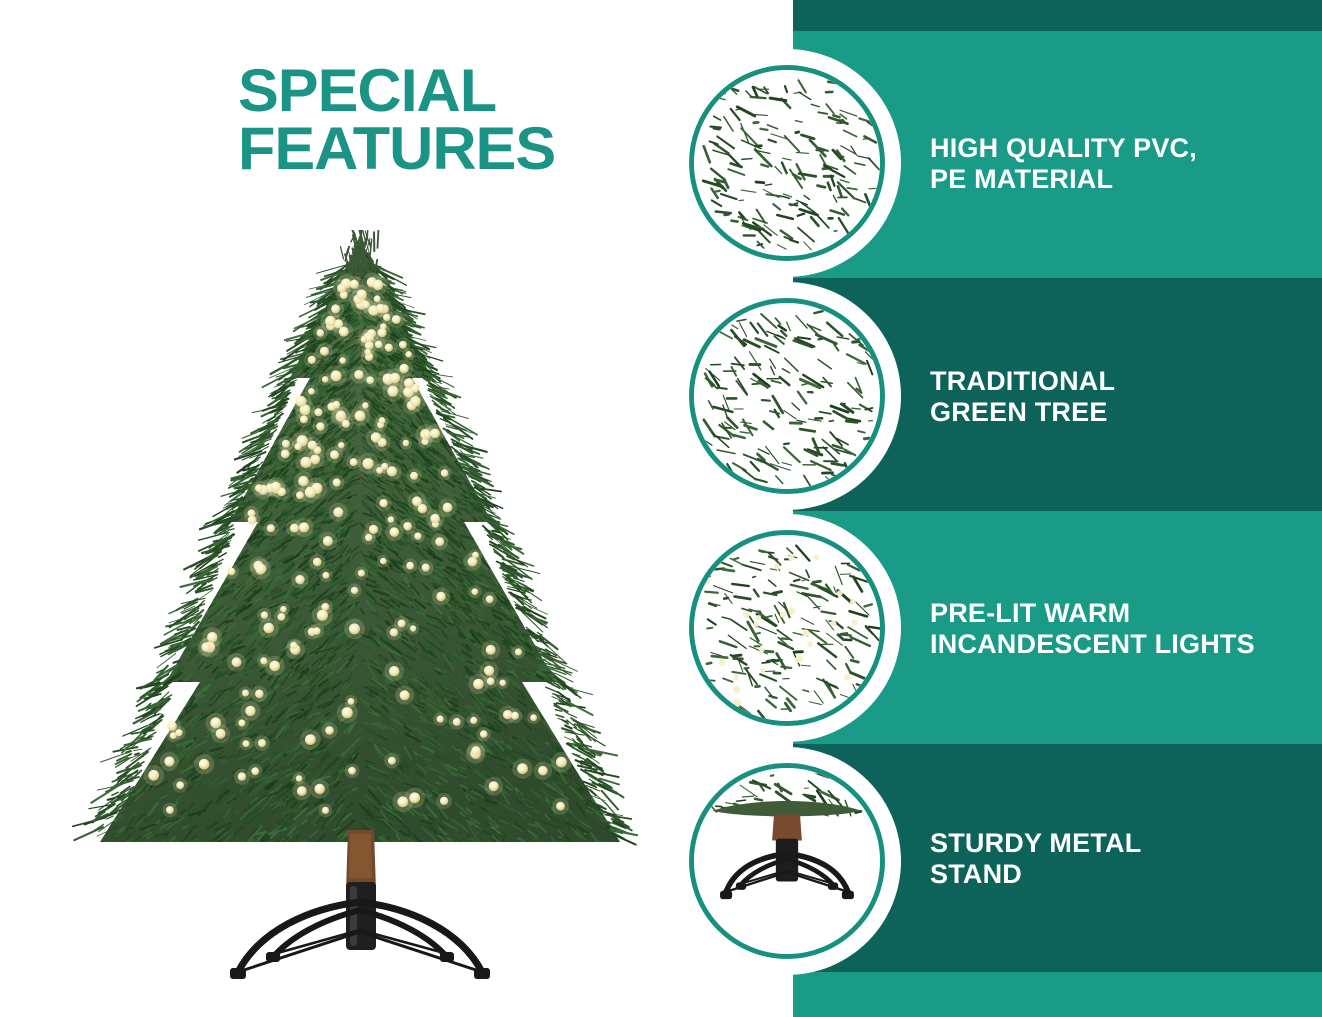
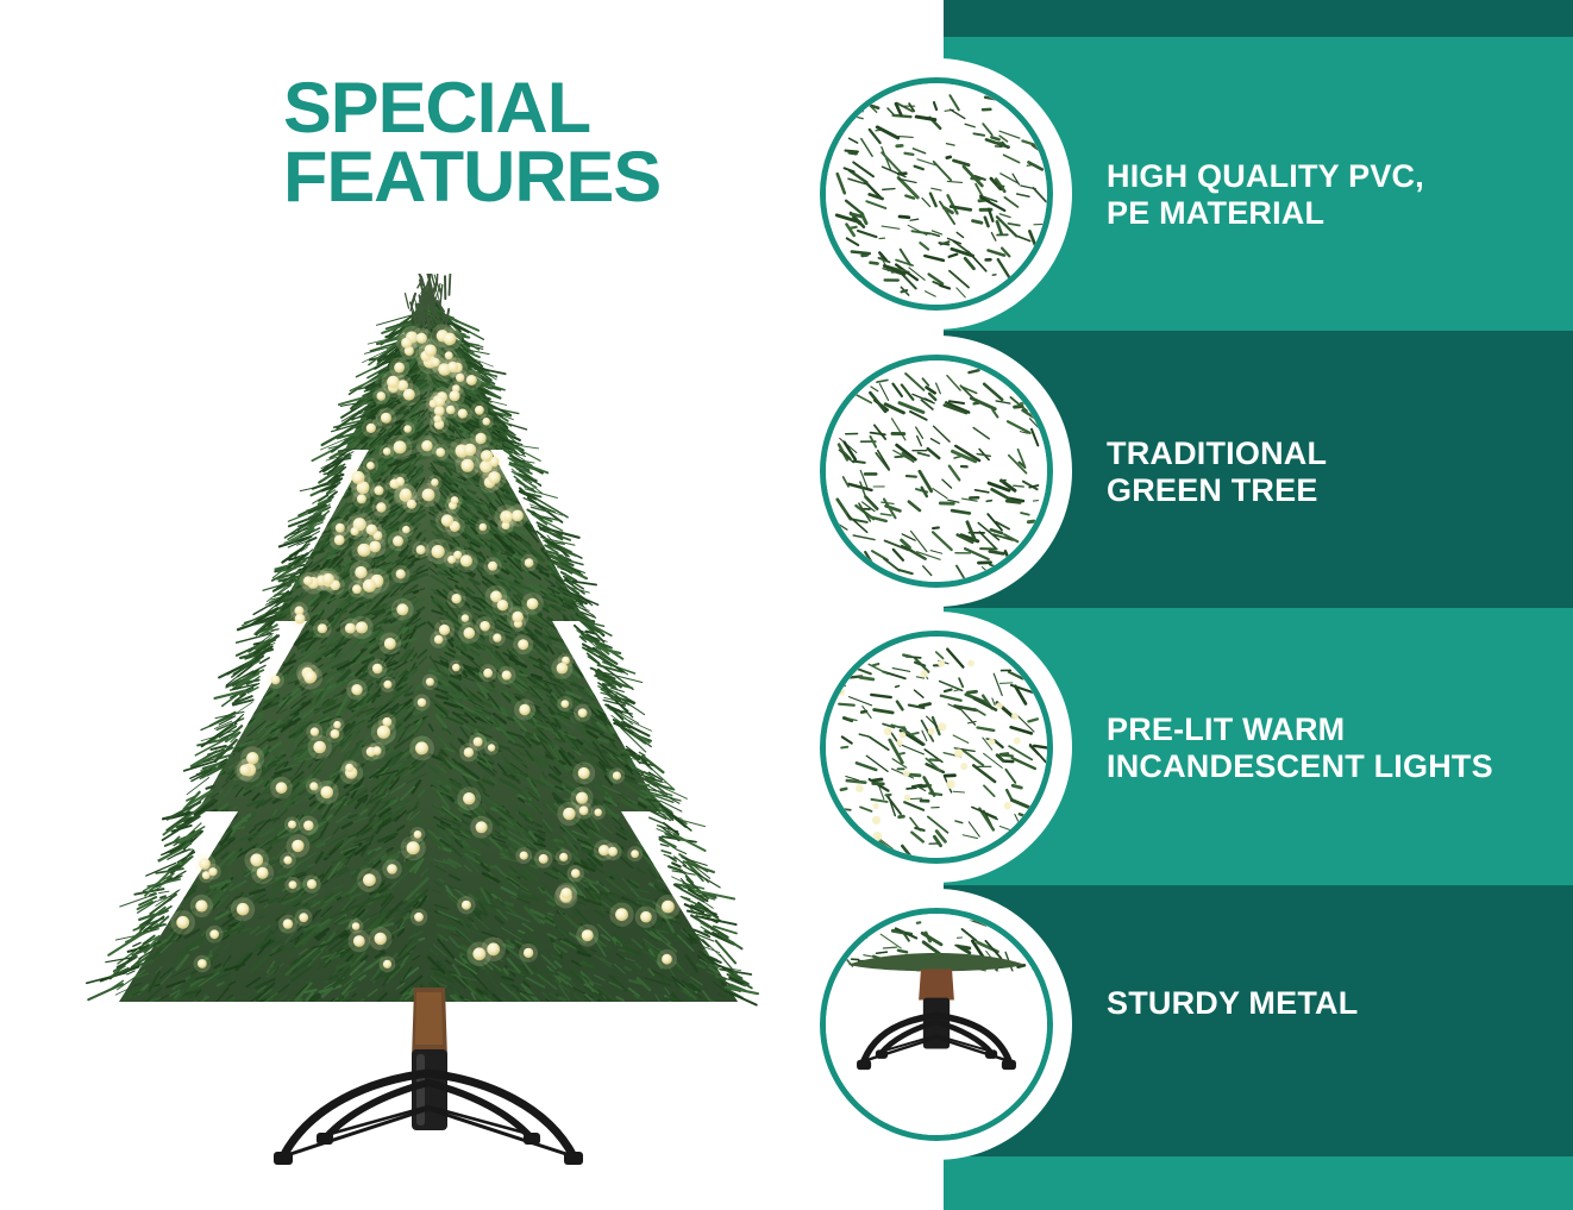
  SPECIAL
  FEATURES
  HIGH QUALITY PVC,
  PE MATERIAL
  TRADITIONAL
  GREEN TREE
  PRE-LIT WARM
  INCANDESCENT LIGHTS
  STURDY METAL
- STAND
